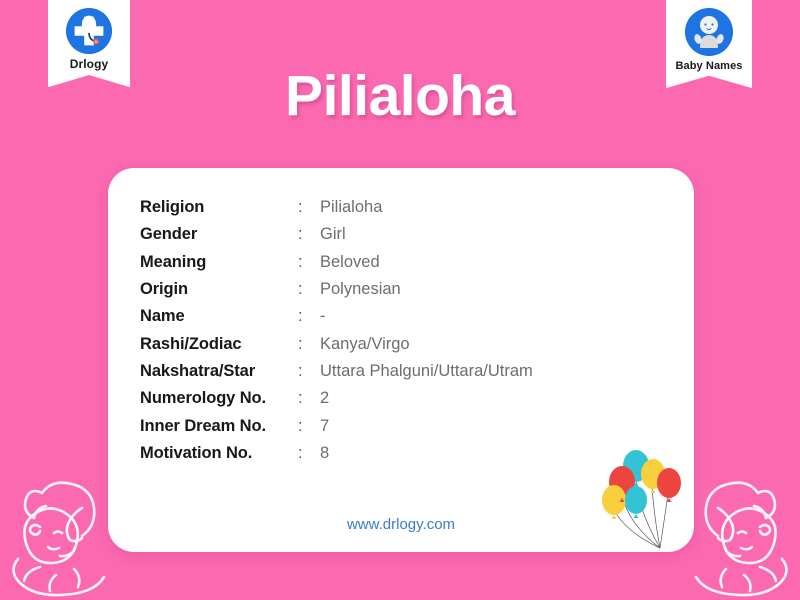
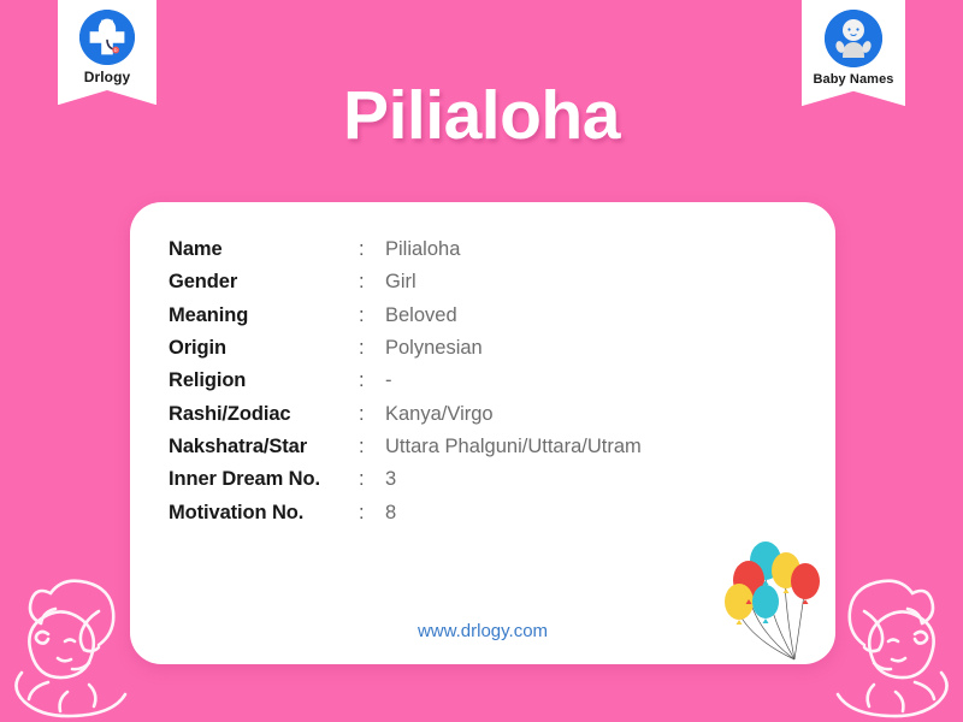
  Drlogy
  Baby Names
  Pilialoha
- Religion	:	Pilialoha
+ Name	:	Pilialoha
  Gender	:	Girl
  Meaning	:	Beloved
  Origin	:	Polynesian
- Name	:	-
+ Religion	:	-
  Rashi/Zodiac	:	Kanya/Virgo
  Nakshatra/Star	:	Uttara Phalguni/Uttara/Utram
- Numerology No.	:	2
- Inner Dream No.	:	7
+ Inner Dream No.	:	3
  Motivation No.	:	8
  www.drlogy.com
